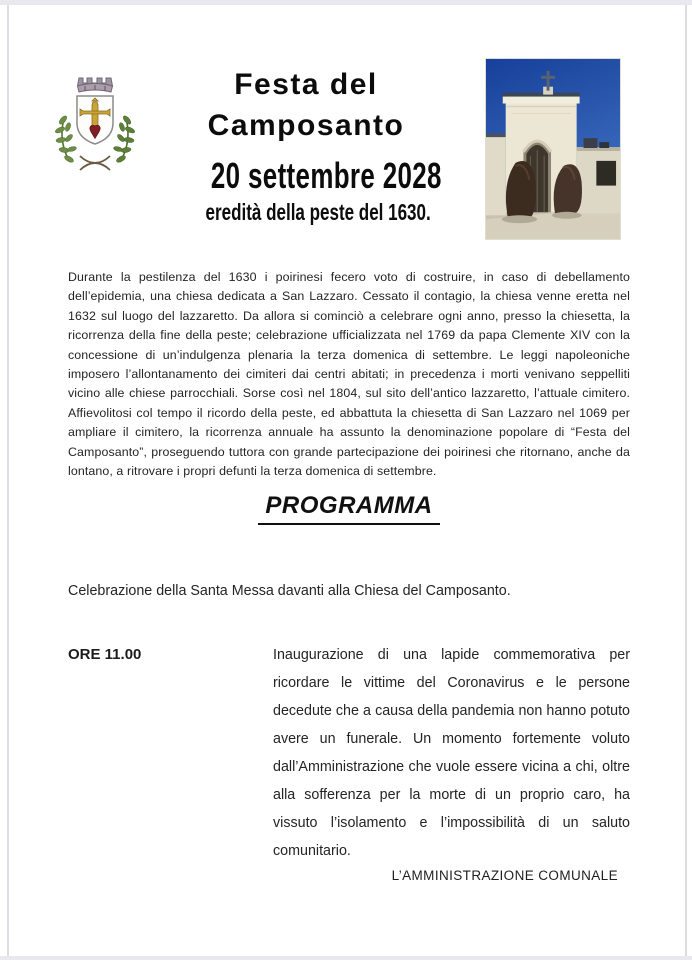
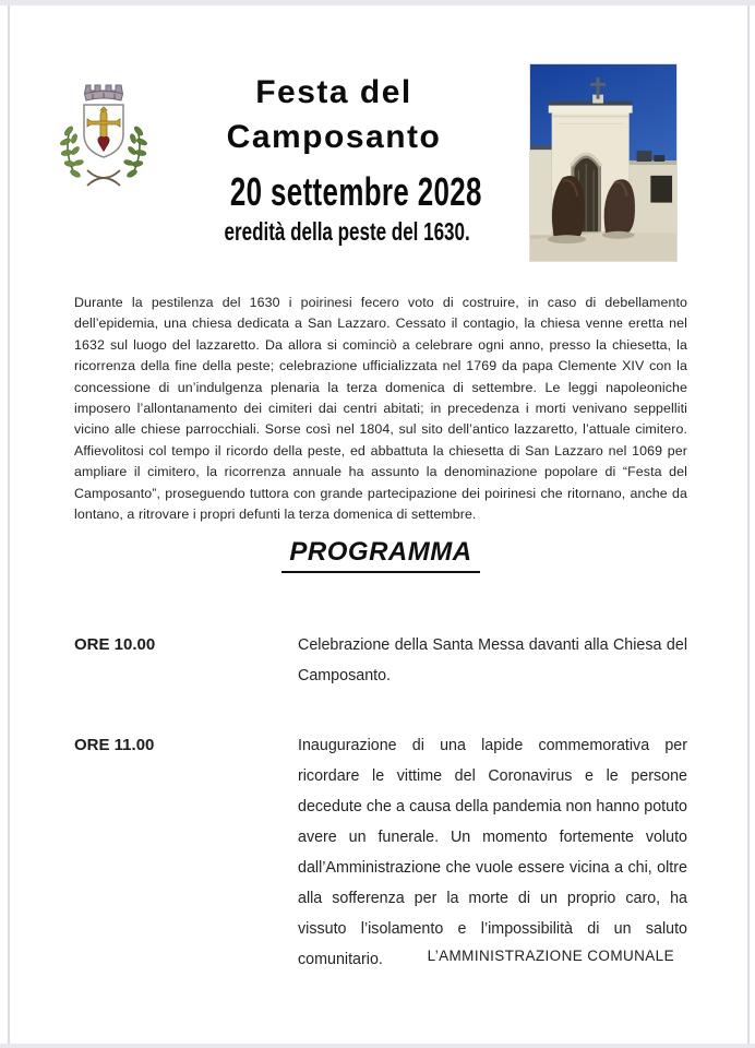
  Festa del
  Camposanto
  20 settembre 2028
  eredità della peste del 1630.
  Durante la pestilenza del 1630 i poirinesi fecero voto di costruire, in caso di debellamento dell’epidemia, una chiesa dedicata a San Lazzaro. Cessato il contagio, la chiesa venne eretta nel 1632 sul luogo del lazzaretto. Da allora si cominciò a celebrare ogni anno, presso la chiesetta, la ricorrenza della fine della peste; celebrazione ufficializzata nel 1769 da papa Clemente XIV con la concessione di un’indulgenza plenaria la terza domenica di settembre. Le leggi napoleoniche imposero l’allontanamento dei cimiteri dai centri abitati; in precedenza i morti venivano seppelliti vicino alle chiese parrocchiali. Sorse così nel 1804, sul sito dell’antico lazzaretto, l’attuale cimitero. Affievolitosi col tempo il ricordo della peste, ed abbattuta la chiesetta di San Lazzaro nel 1069 per ampliare il cimitero, la ricorrenza annuale ha assunto la denominazione popolare di “Festa del Camposanto”, proseguendo tuttora con grande partecipazione dei poirinesi che ritornano, anche da lontano, a ritrovare i propri defunti la terza domenica di settembre.
  PROGRAMMA
+ ORE 10.00
  Celebrazione della Santa Messa davanti alla Chiesa del Camposanto.
  ORE 11.00
  Inaugurazione di una lapide commemorativa per ricordare le vittime del Coronavirus e le persone decedute che a causa della pandemia non hanno potuto avere un funerale. Un momento fortemente voluto dall’Amministrazione che vuole essere vicina a chi, oltre alla sofferenza per la morte di un proprio caro, ha vissuto l’isolamento e l’impossibilità di un saluto comunitario.
  L’AMMINISTRAZIONE COMUNALE
